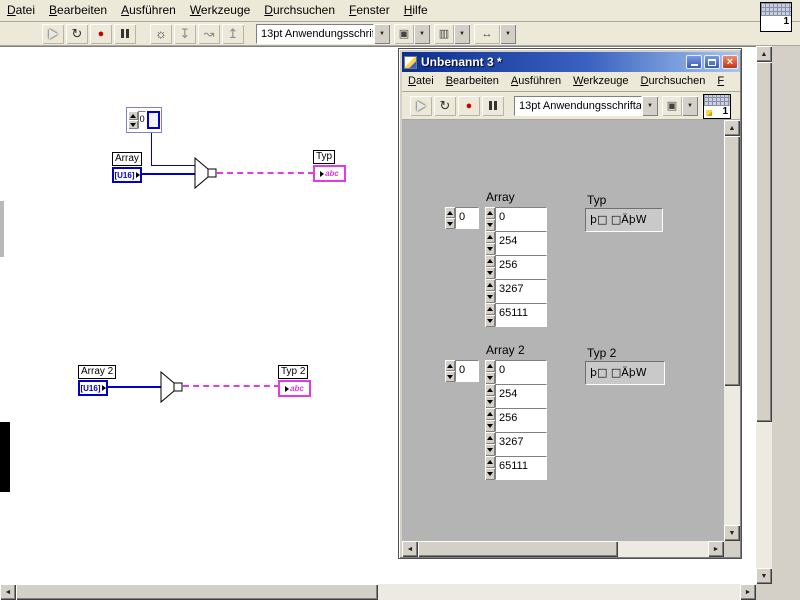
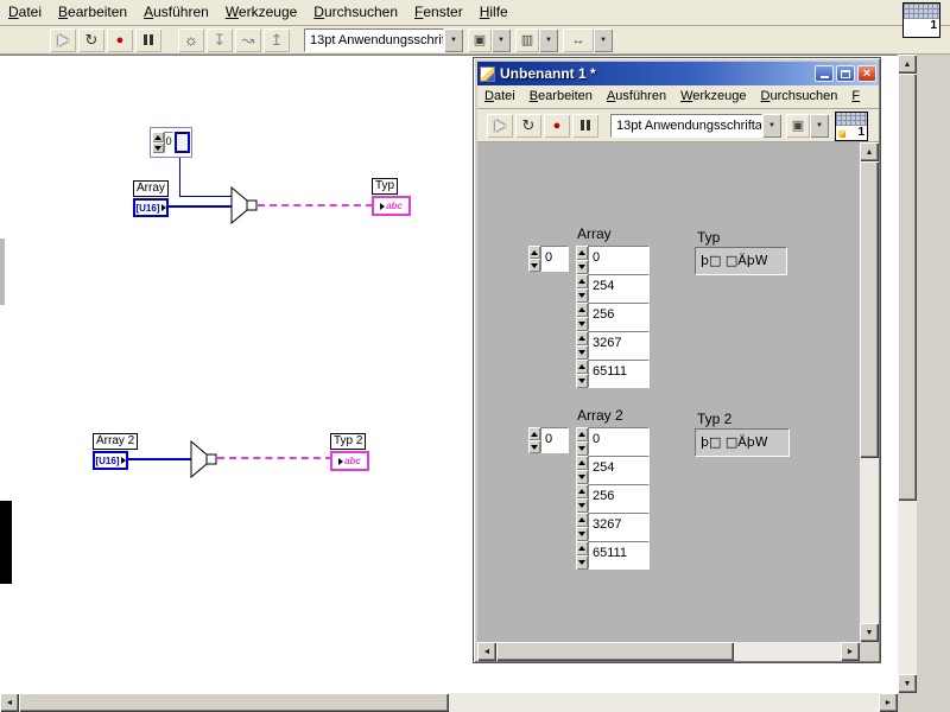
  Datei
  Bearbeiten
  Ausführen
  Werkzeuge
  Durchsuchen
  Fenster
  Hilfe
  ↻
  ●
  ☼
  ↧
  ↝
  ↥
  13pt Anwendungsschri
  ▣
  ▥
  ↔
  1
  0
  Array
  [U16]
  Typ
  abc
  Array 2
  [U16]
  Typ 2
  abc
- Unbenannt 3 *
+ Unbenannt 1 *
  ×
  Datei
  Bearbeiten
  Ausführen
  Werkzeuge
  Durchsuchen
  F
  ↻
  ●
  13pt Anwendungsschrifta
  ▣
  1
  0
  Array
  0
  254
  256
  3267
  65111
  Typ
  þ□ □ÄþW
  0
  Array 2
  0
  254
  256
  3267
  65111
  Typ 2
  þ□ □ÄþW
